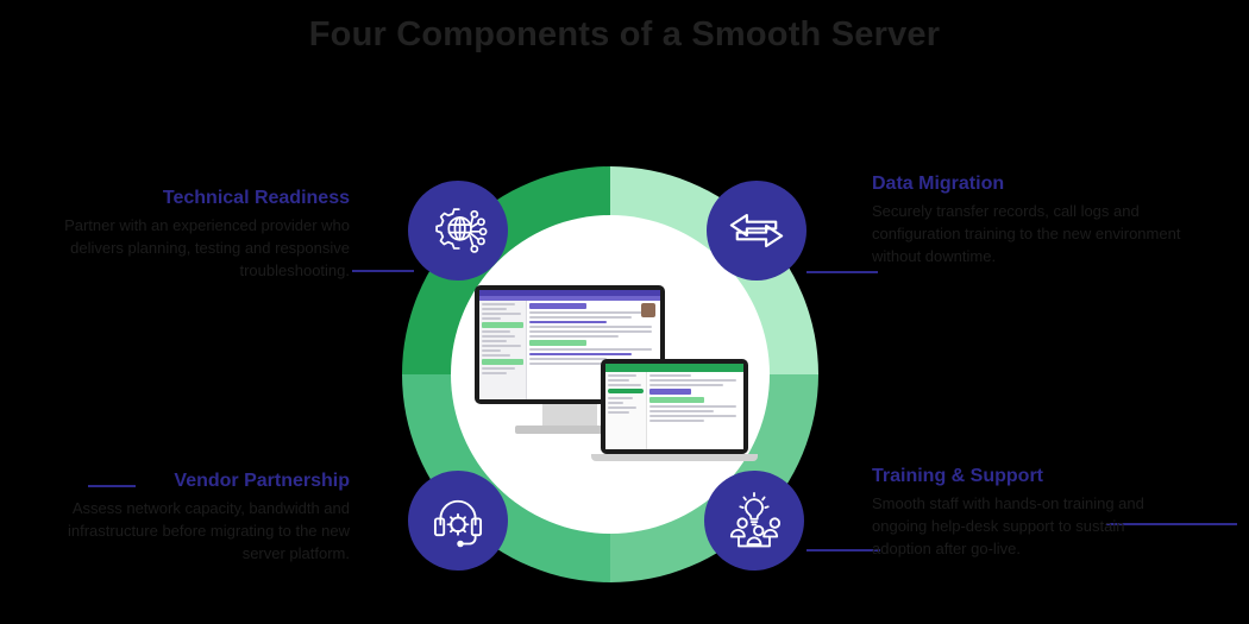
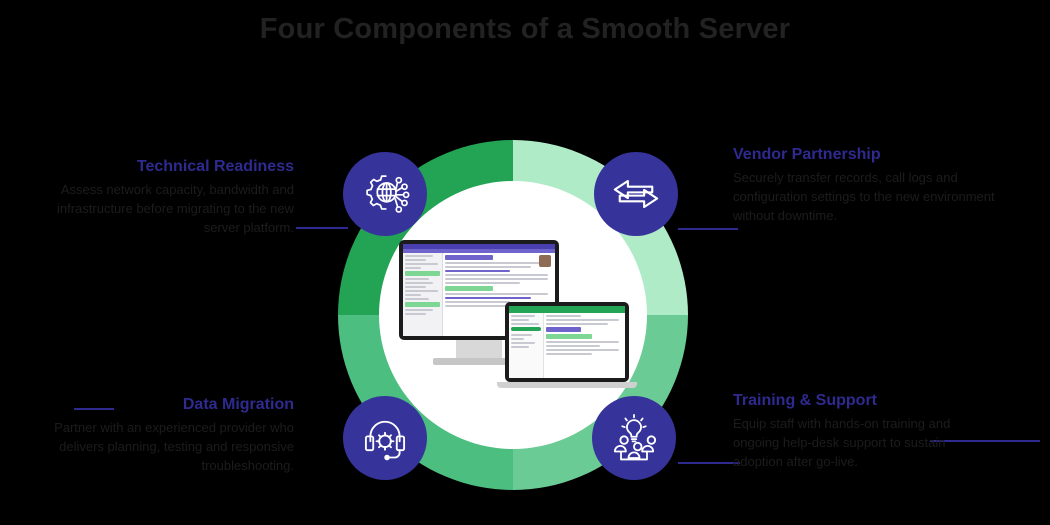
  Four Components of a Smooth Server
  Technical Readiness
- Partner with an experienced provider who delivers planning, testing and responsive troubleshooting.
+ Assess network capacity, bandwidth and infrastructure before migrating to the new server platform.
- Vendor Partnership
+ Data Migration
- Assess network capacity, bandwidth and infrastructure before migrating to the new server platform.
+ Partner with an experienced provider who delivers planning, testing and responsive troubleshooting.
- Data Migration
+ Vendor Partnership
- Securely transfer records, call logs and configuration training to the new environment without downtime.
+ Securely transfer records, call logs and configuration settings to the new environment without downtime.
  Training & Support
- Smooth staff with hands-on training and ongoing help-desk support to sustain adoption after go-live.
+ Equip staff with hands-on training and ongoing help-desk support to sustain adoption after go-live.
